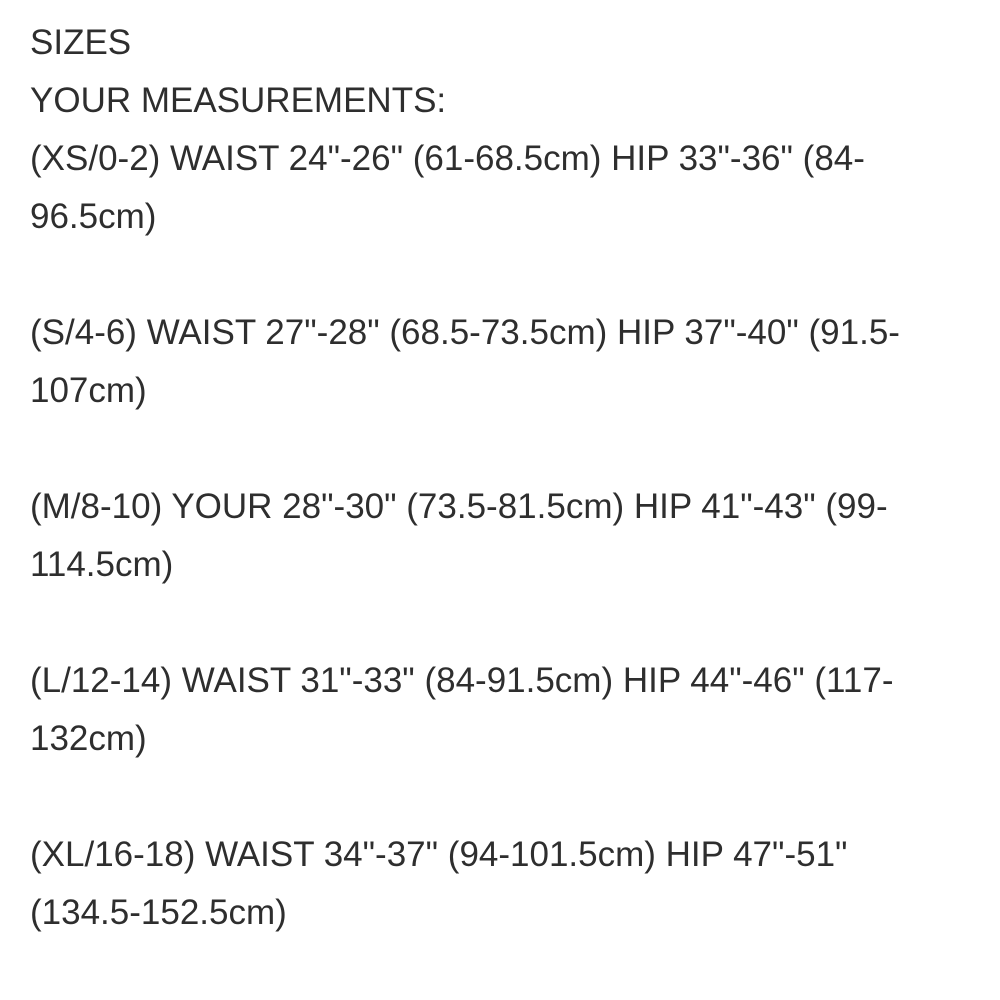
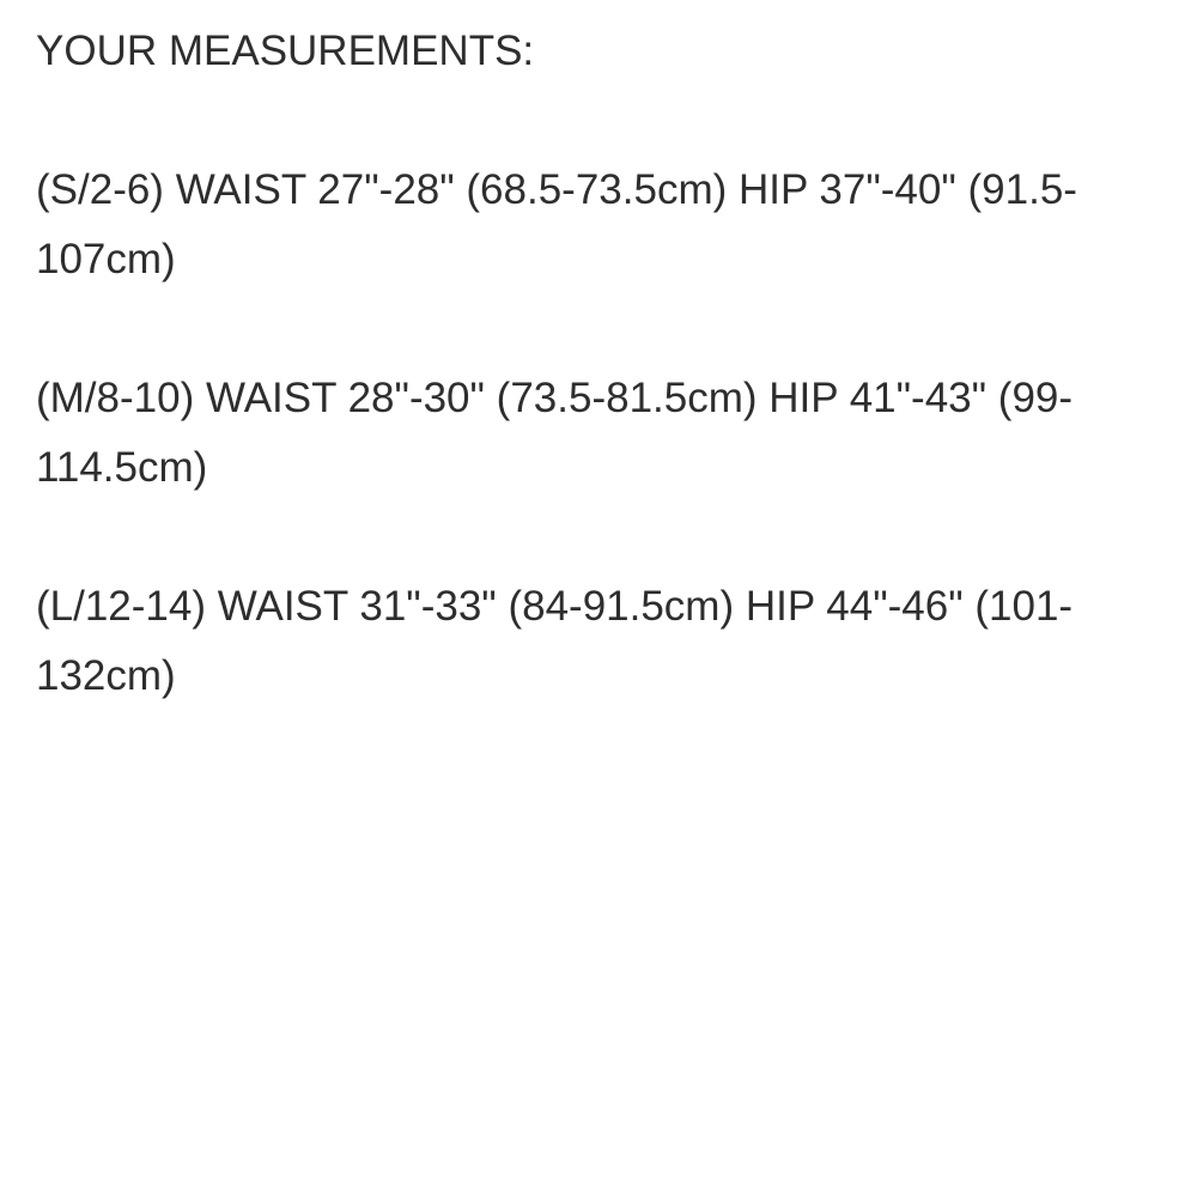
- SIZES
  YOUR MEASUREMENTS:
- (XS/0-2) WAIST 24"-26" (61-68.5cm) HIP 33"-36" (84-96.5cm)
- (S/4-6) WAIST 27"-28" (68.5-73.5cm) HIP 37"-40" (91.5-107cm)
+ (S/2-6) WAIST 27"-28" (68.5-73.5cm) HIP 37"-40" (91.5-107cm)
- (M/8-10) YOUR 28"-30" (73.5-81.5cm) HIP 41"-43" (99-114.5cm)
+ (M/8-10) WAIST 28"-30" (73.5-81.5cm) HIP 41"-43" (99-114.5cm)
- (L/12-14) WAIST 31"-33" (84-91.5cm) HIP 44"-46" (117-132cm)
+ (L/12-14) WAIST 31"-33" (84-91.5cm) HIP 44"-46" (101-132cm)
- (XL/16-18) WAIST 34"-37" (94-101.5cm) HIP 47"-51" (134.5-152.5cm)
